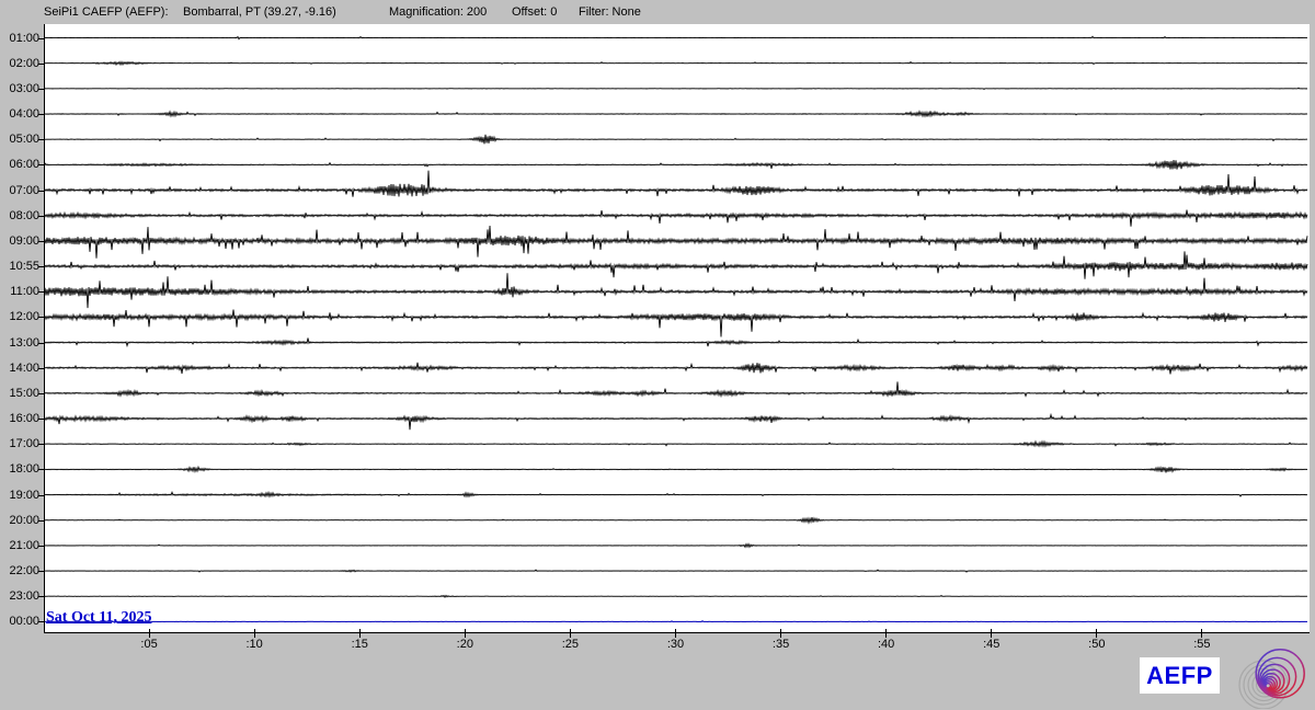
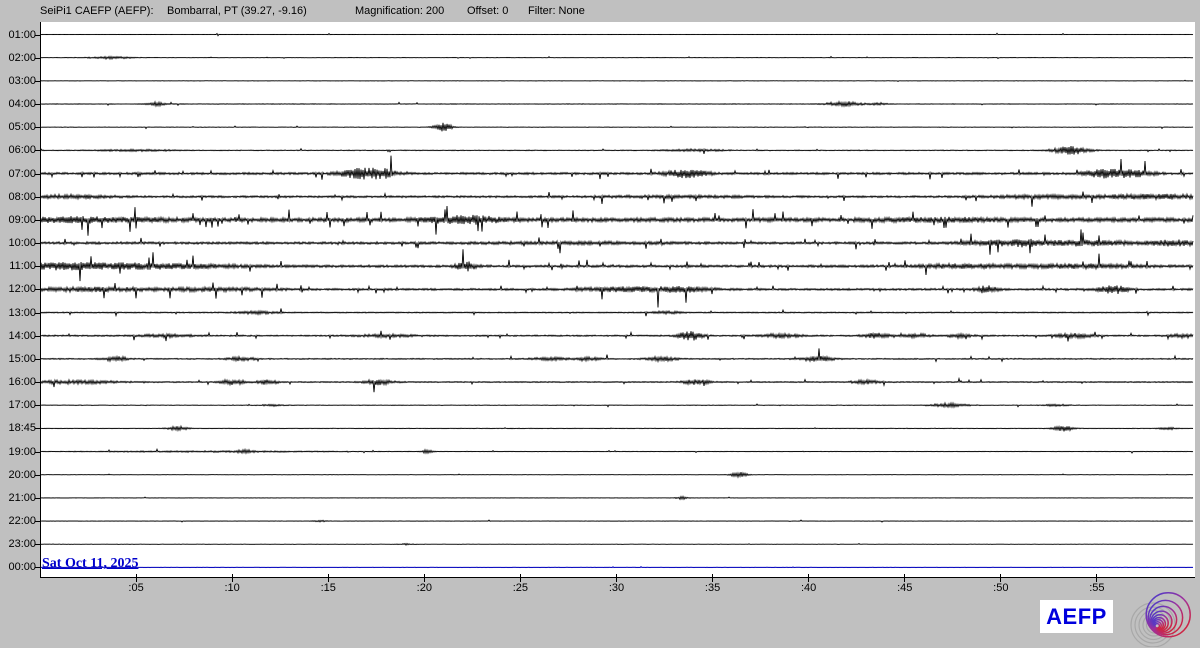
  SeiPi1 CAEFP (AEFP):
  Bombarral, PT (39.27, -9.16)
  Magnification: 200
  Offset: 0
  Filter: None
  01:00
  02:00
  03:00
  04:00
  05:00
  06:00
  07:00
  08:00
  09:00
- 10:55
+ 10:00
  11:00
  12:00
  13:00
  14:00
  15:00
  16:00
  17:00
- 18:00
+ 18:45
  19:00
  20:00
  21:00
  22:00
  23:00
  00:00
  :05
  :10
  :15
  :20
  :25
  :30
  :35
  :40
  :45
  :50
  :55
  Sat Oct 11, 2025
  AEFP
